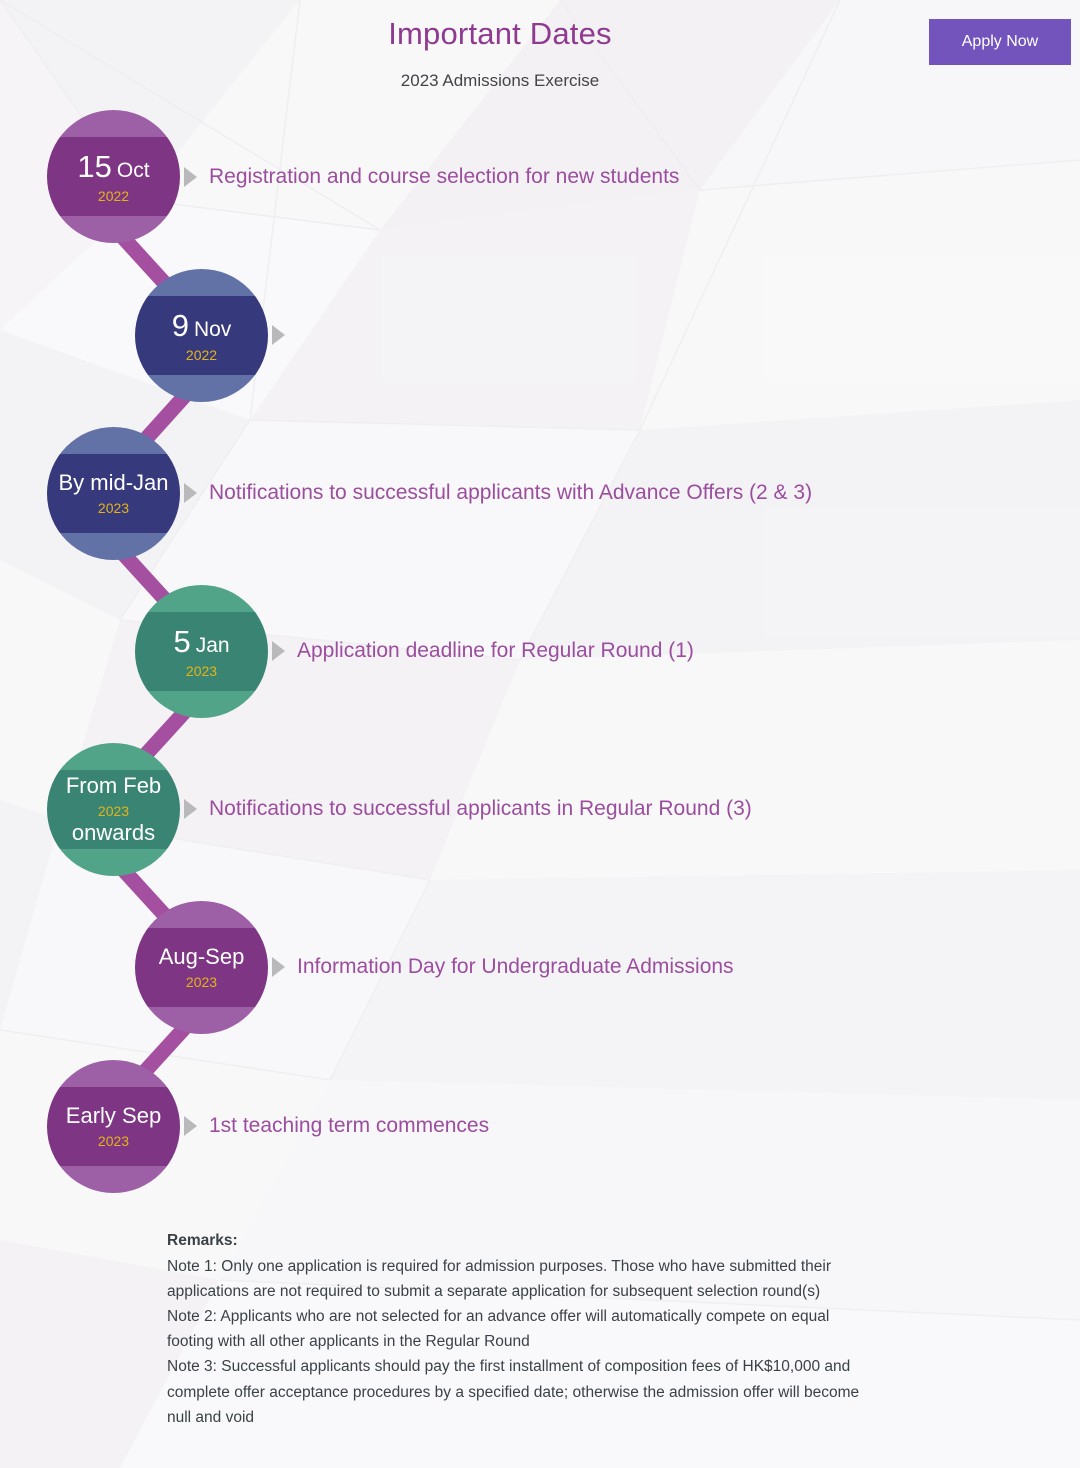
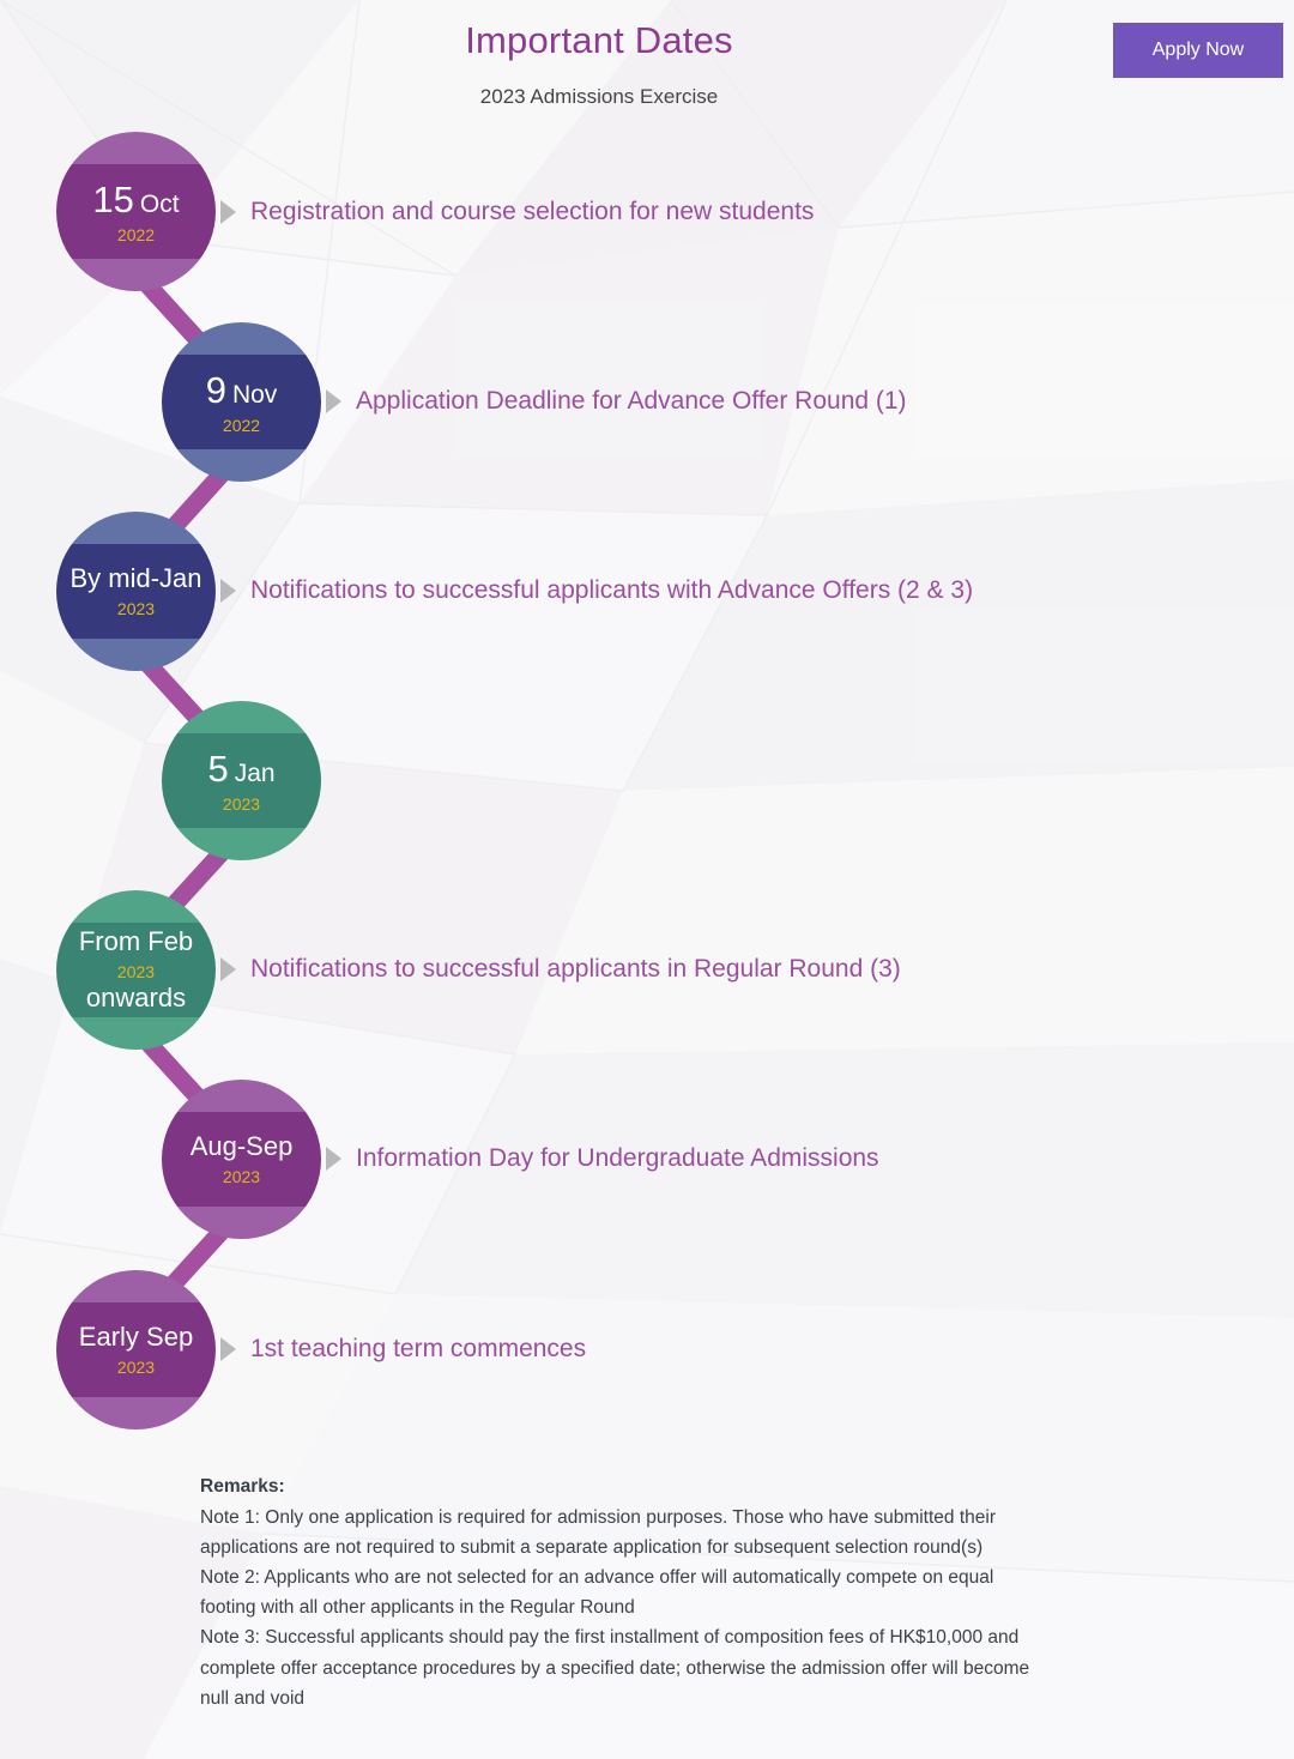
  Important Dates
  2023 Admissions Exercise
  Apply Now
  15 Oct
  2022
  Registration and course selection for new students
  9 Nov
  2022
+ Application Deadline for Advance Offer Round (1)
  By mid-Jan
  2023
  Notifications to successful applicants with Advance Offers (2 & 3)
  5 Jan
  2023
- Application deadline for Regular Round (1)
  From Feb
  2023
  onwards
  Notifications to successful applicants in Regular Round (3)
  Aug-Sep
  2023
  Information Day for Undergraduate Admissions
  Early Sep
  2023
  1st teaching term commences
  Remarks:
  Note 1: Only one application is required for admission purposes. Those who have submitted their applications are not required to submit a separate application for subsequent selection round(s)
  Note 2: Applicants who are not selected for an advance offer will automatically compete on equal footing with all other applicants in the Regular Round
  Note 3: Successful applicants should pay the first installment of composition fees of HK$10,000 and complete offer acceptance procedures by a specified date; otherwise the admission offer will become null and void
